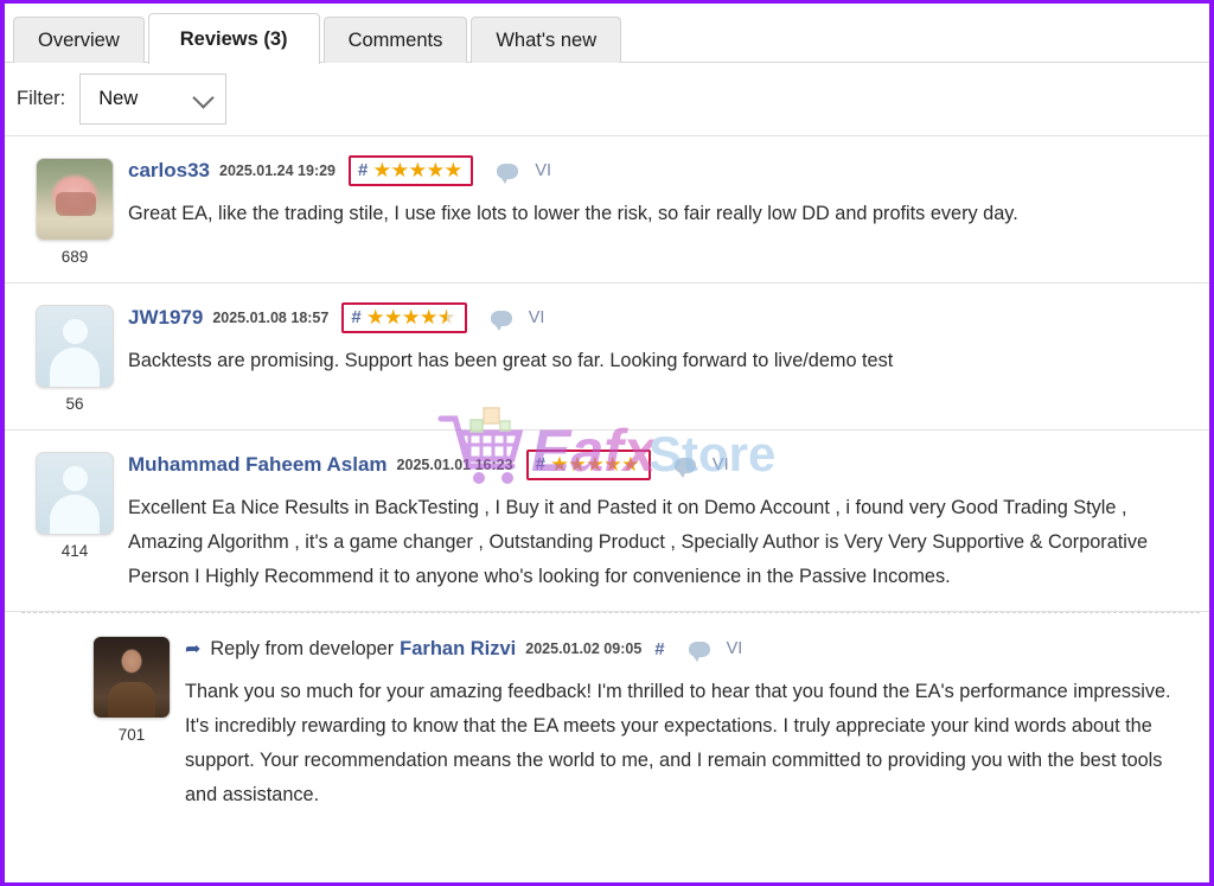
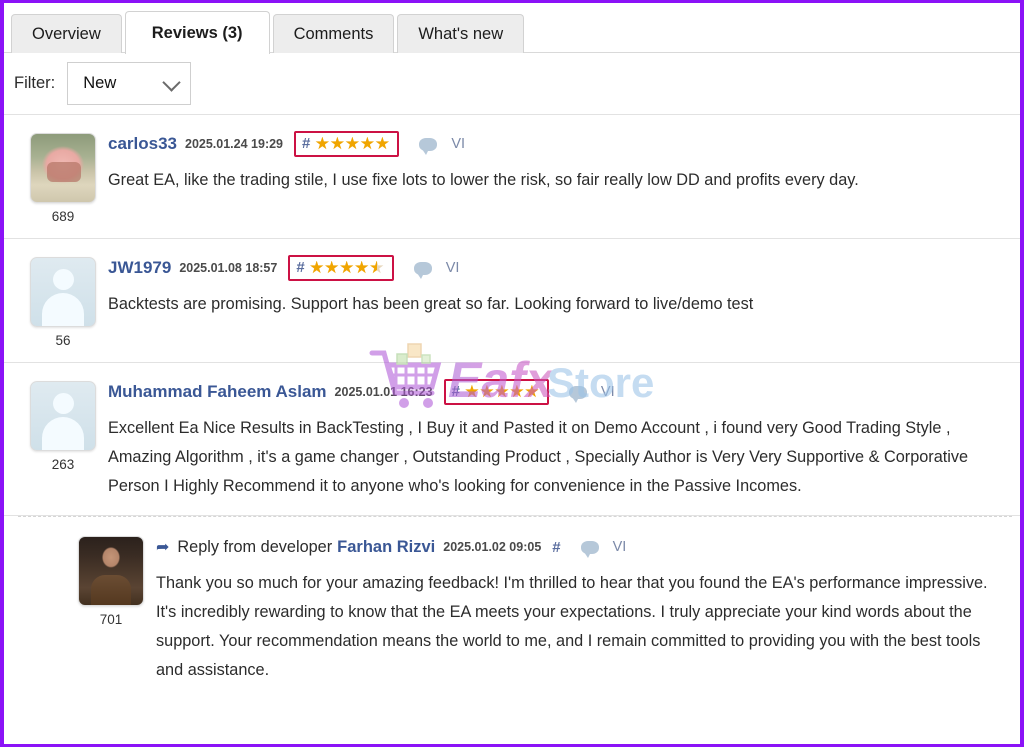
  Overview
  Reviews (3)
  Comments
  What's new
  Filter:
  New
  689
  carlos33
  2025.01.24 19:29
  #
  VI
  Great EA, like the trading stile, I use fixe lots to lower the risk, so fair really low DD and profits every day.
  56
  JW1979
  2025.01.08 18:57
  #
  VI
  Backtests are promising. Support has been great so far. Looking forward to live/demo test
- 414
+ 263
  Muhammad Faheem Aslam
  2025.01.01 16:23
  #
  VI
  Excellent Ea Nice Results in BackTesting , I Buy it and Pasted it on Demo Account , i found very Good Trading Style , Amazing Algorithm , it's a game changer , Outstanding Product , Specially Author is Very Very Supportive & Corporative Person I Highly Recommend it to anyone who's looking for convenience in the Passive Incomes.
  701
  ➦
  Reply from developer
  Farhan Rizvi
  2025.01.02 09:05
  #
  VI
  Thank you so much for your amazing feedback! I'm thrilled to hear that you found the EA's performance impressive. It's incredibly rewarding to know that the EA meets your expectations. I truly appreciate your kind words about the support. Your recommendation means the world to me, and I remain committed to providing you with the best tools and assistance.
  Eafx
  Store
